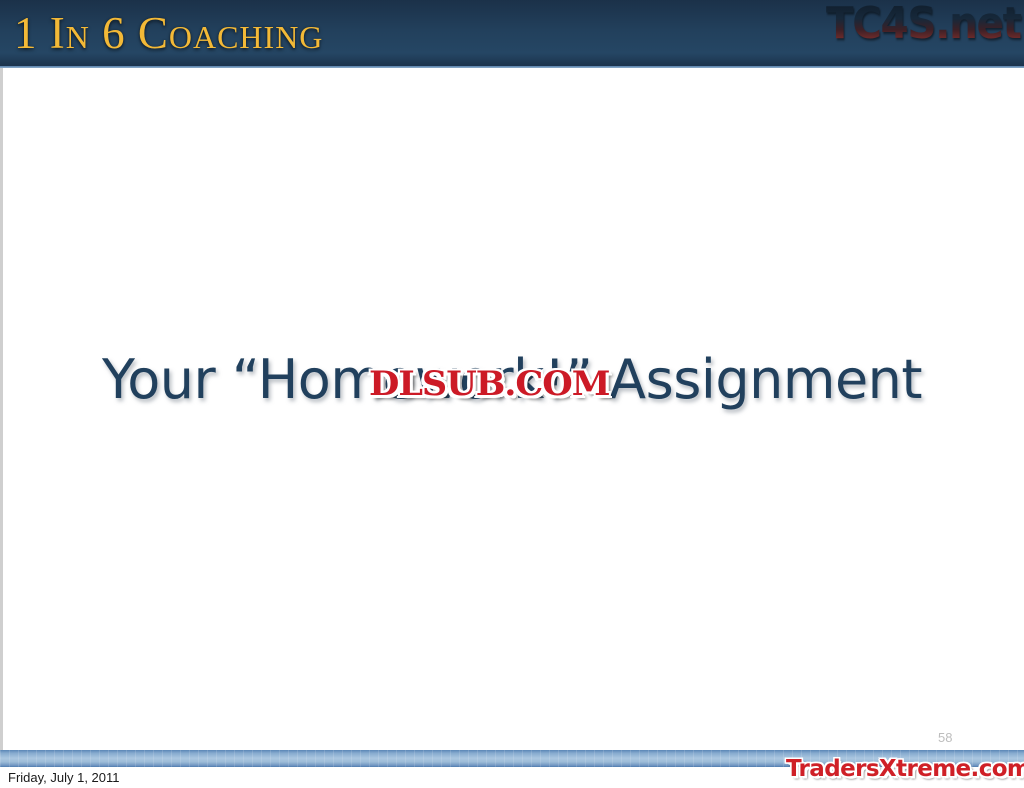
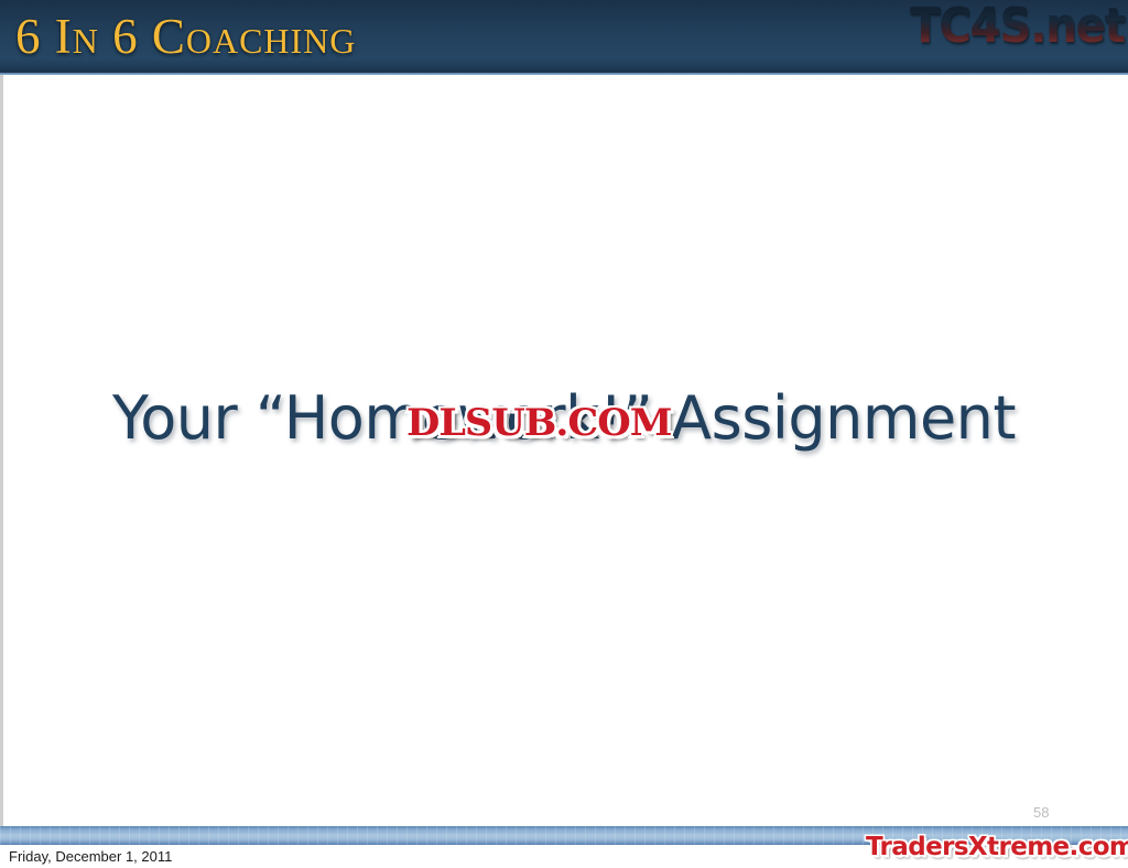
- 1 In 6 Coaching
+ 6 In 6 Coaching
  TC4S.net
  Your “Homework!” Assignment
  DLSUB.COM
  58
- Friday, July 1, 2011
+ Friday, December 1, 2011
  TradersXtreme.com
